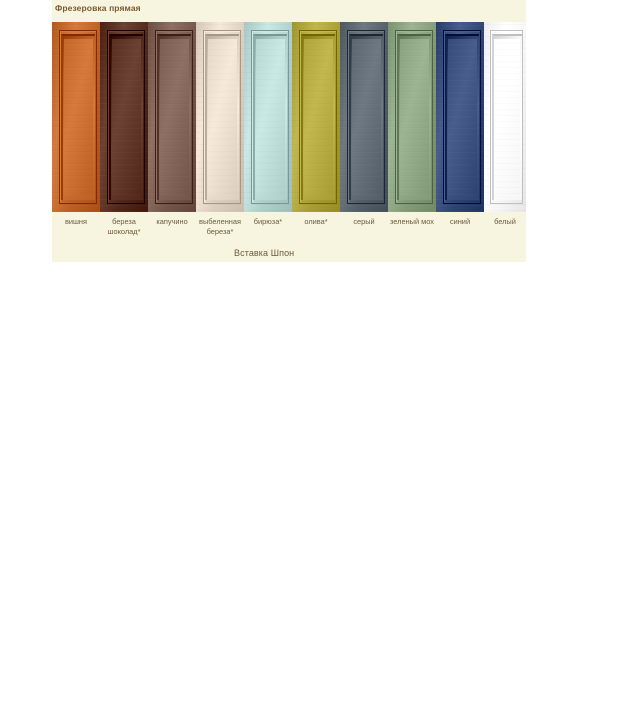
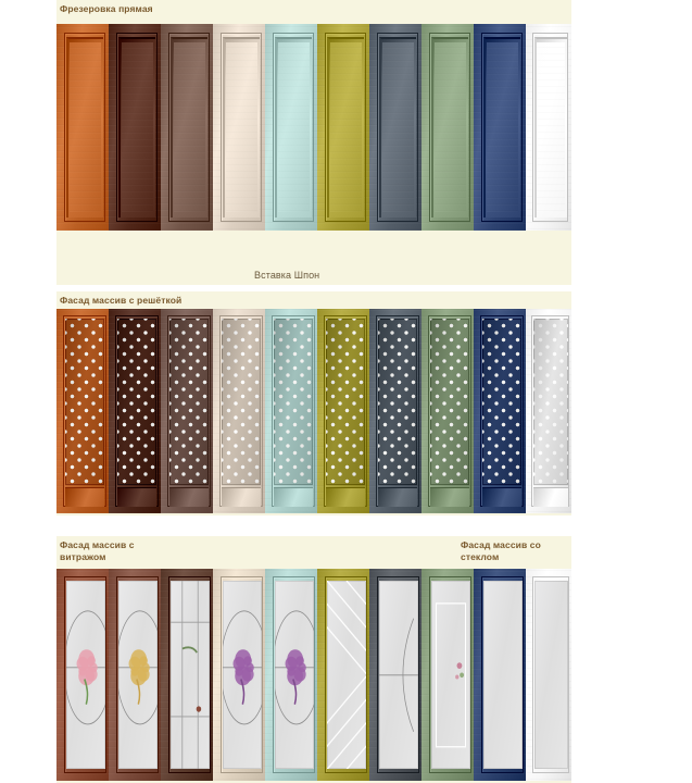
  Фрезеровка прямая
- вишня
- береза шоколад*
- капучино
- выбеленная береза*
- бирюза*
- олива*
- серый
- зеленый мох
- синий
- белый
  Вставка Шпон
+ Фасад массив с решёткой
+ Фасад массив с
+ витражом
+ Фасад массив со
+ стеклом
